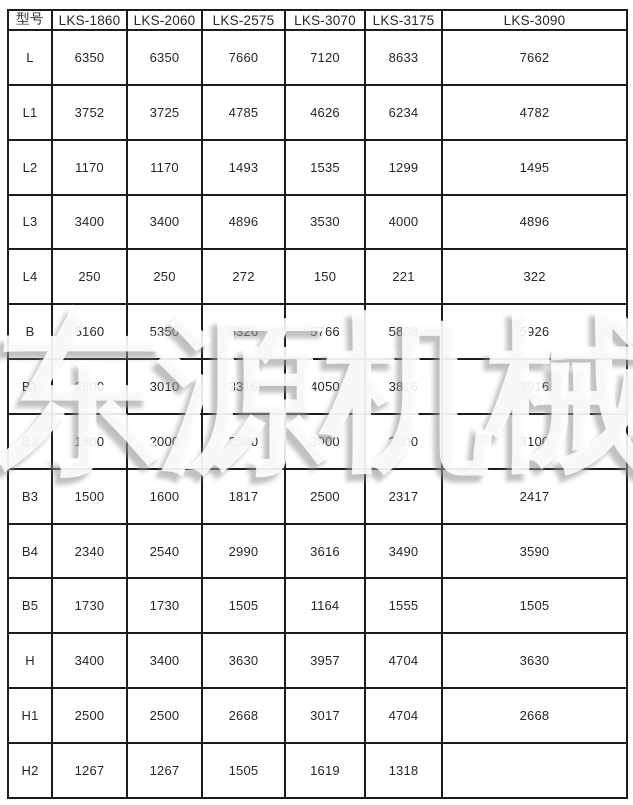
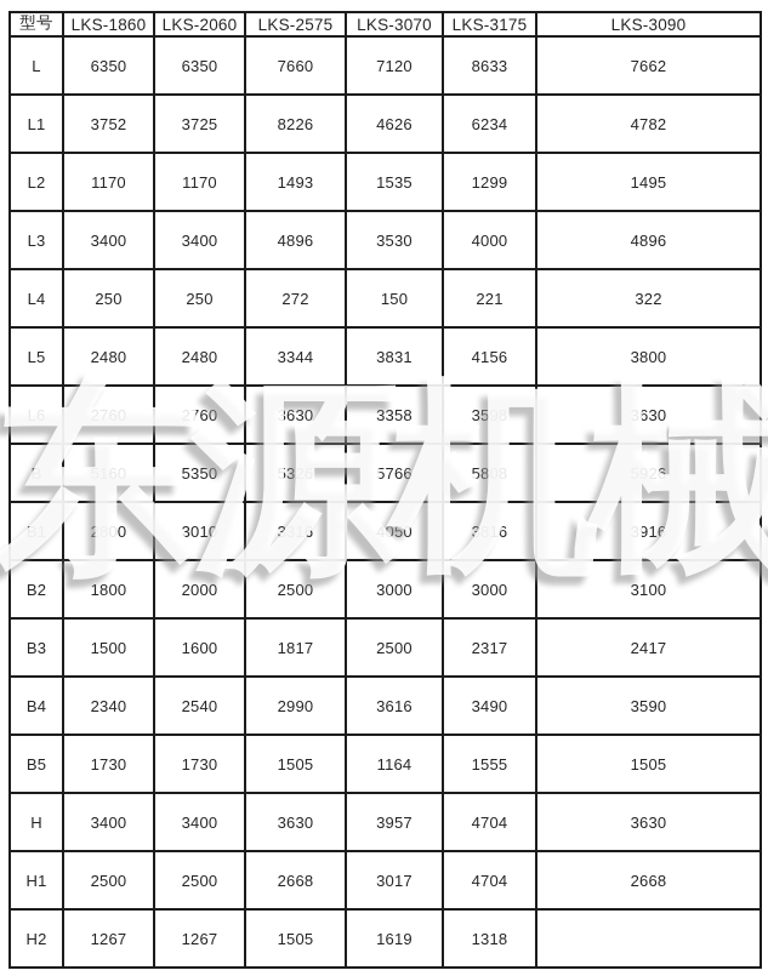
  型号	LKS-1860	LKS-2060	LKS-2575	LKS-3070	LKS-3175	LKS-3090
  L	6350	6350	7660	7120	8633	7662
- L1	3752	3725	4785	4626	6234	4782
+ L1	3752	3725	8226	4626	6234	4782
  L2	1170	1170	1493	1535	1299	1495
  L3	3400	3400	4896	3530	4000	4896
  L4	250	250	272	150	221	322
+ L5	2480	2480	3344	3831	4156	3800
+ L6	2760	2760	3630	3358	3598	3630
  B	5160	5350	5326	5766	5808	5926
  B1	2800	3010	3316	4050	3816	3916
  B2	1800	2000	2500	3000	3000	3100
  B3	1500	1600	1817	2500	2317	2417
  B4	2340	2540	2990	3616	3490	3590
  B5	1730	1730	1505	1164	1555	1505
  H	3400	3400	3630	3957	4704	3630
  H1	2500	2500	2668	3017	4704	2668
  H2	1267	1267	1505	1619	1318
  东源机械
